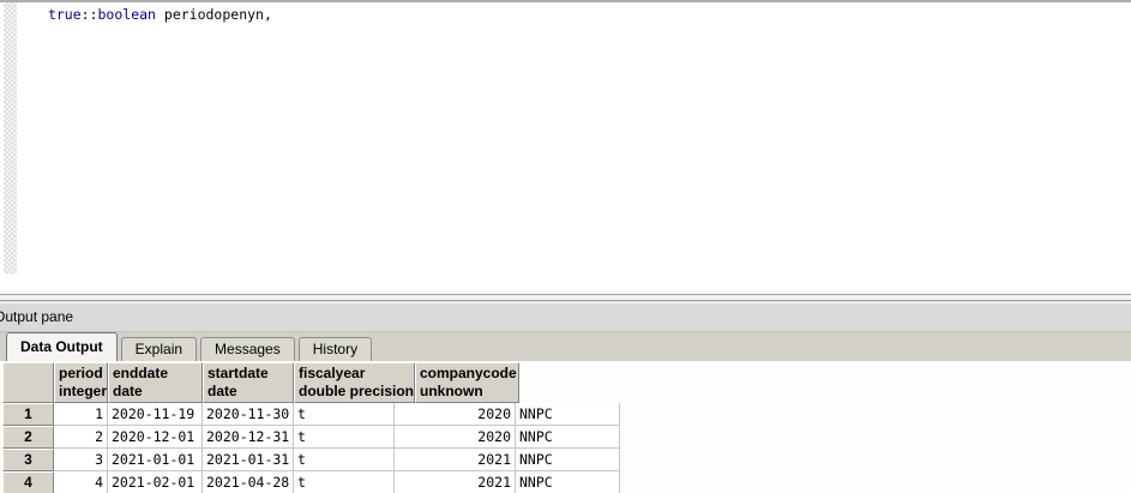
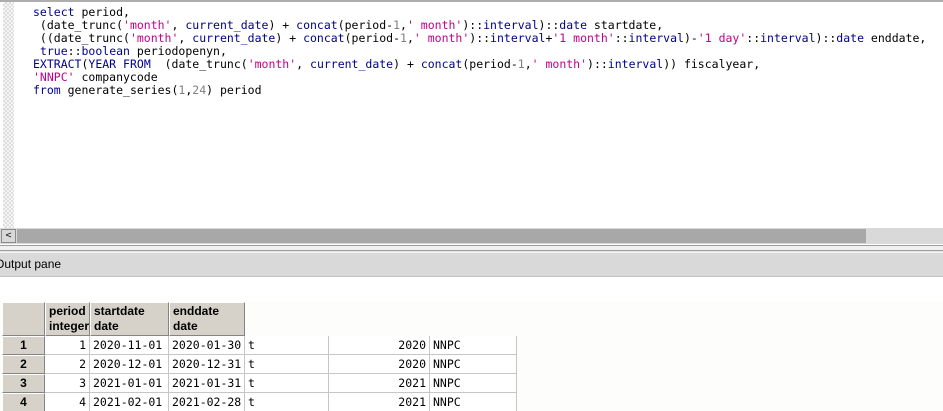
+ select period,
+ (date_trunc('month', current_date) + concat(period-1,' month')::interval)::date startdate,
+ ((date_trunc('month', current_date) + concat(period-1,' month')::interval+'1 month'::interval)-'1 day'::interval)::date enddate,
  true::boolean periodopenyn,
+ EXTRACT(YEAR FROM (date_trunc('month', current_date) + concat(period-1,' month')::interval)) fiscalyear,
+ 'NNPC' companycode
+ from generate_series(1,24) period
+ <
  utput pane
- Data Output Explain Messages History
  period
  integer
- enddate
+ startdate
  date
- startdate
+ enddate
  date
- fiscalyear
- double precision
- companycode
- unknown
  1
  1
- 2020-11-19
+ 2020-11-01
- 2020-11-30
+ 2020-01-30
  t
  2020
  NNPC
  2
  2
  2020-12-01
  2020-12-31
  t
  2020
  NNPC
  3
  3
  2021-01-01
  2021-01-31
  t
  2021
  NNPC
  4
  4
  2021-02-01
- 2021-04-28
+ 2021-02-28
  t
  2021
  NNPC
